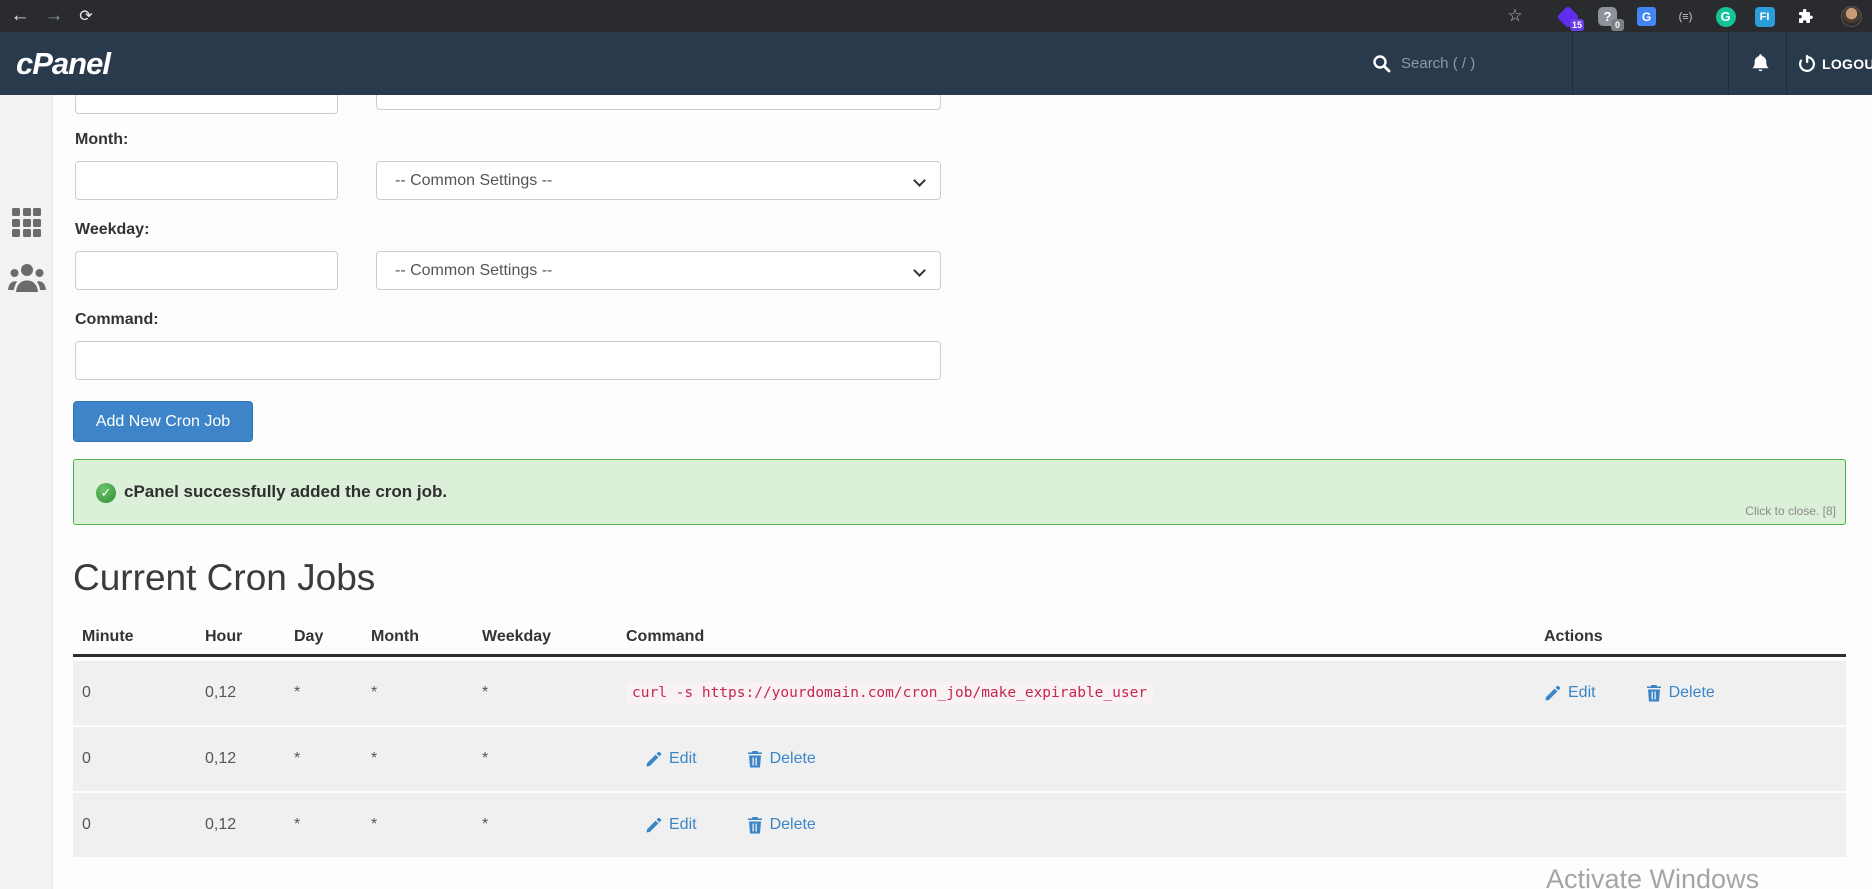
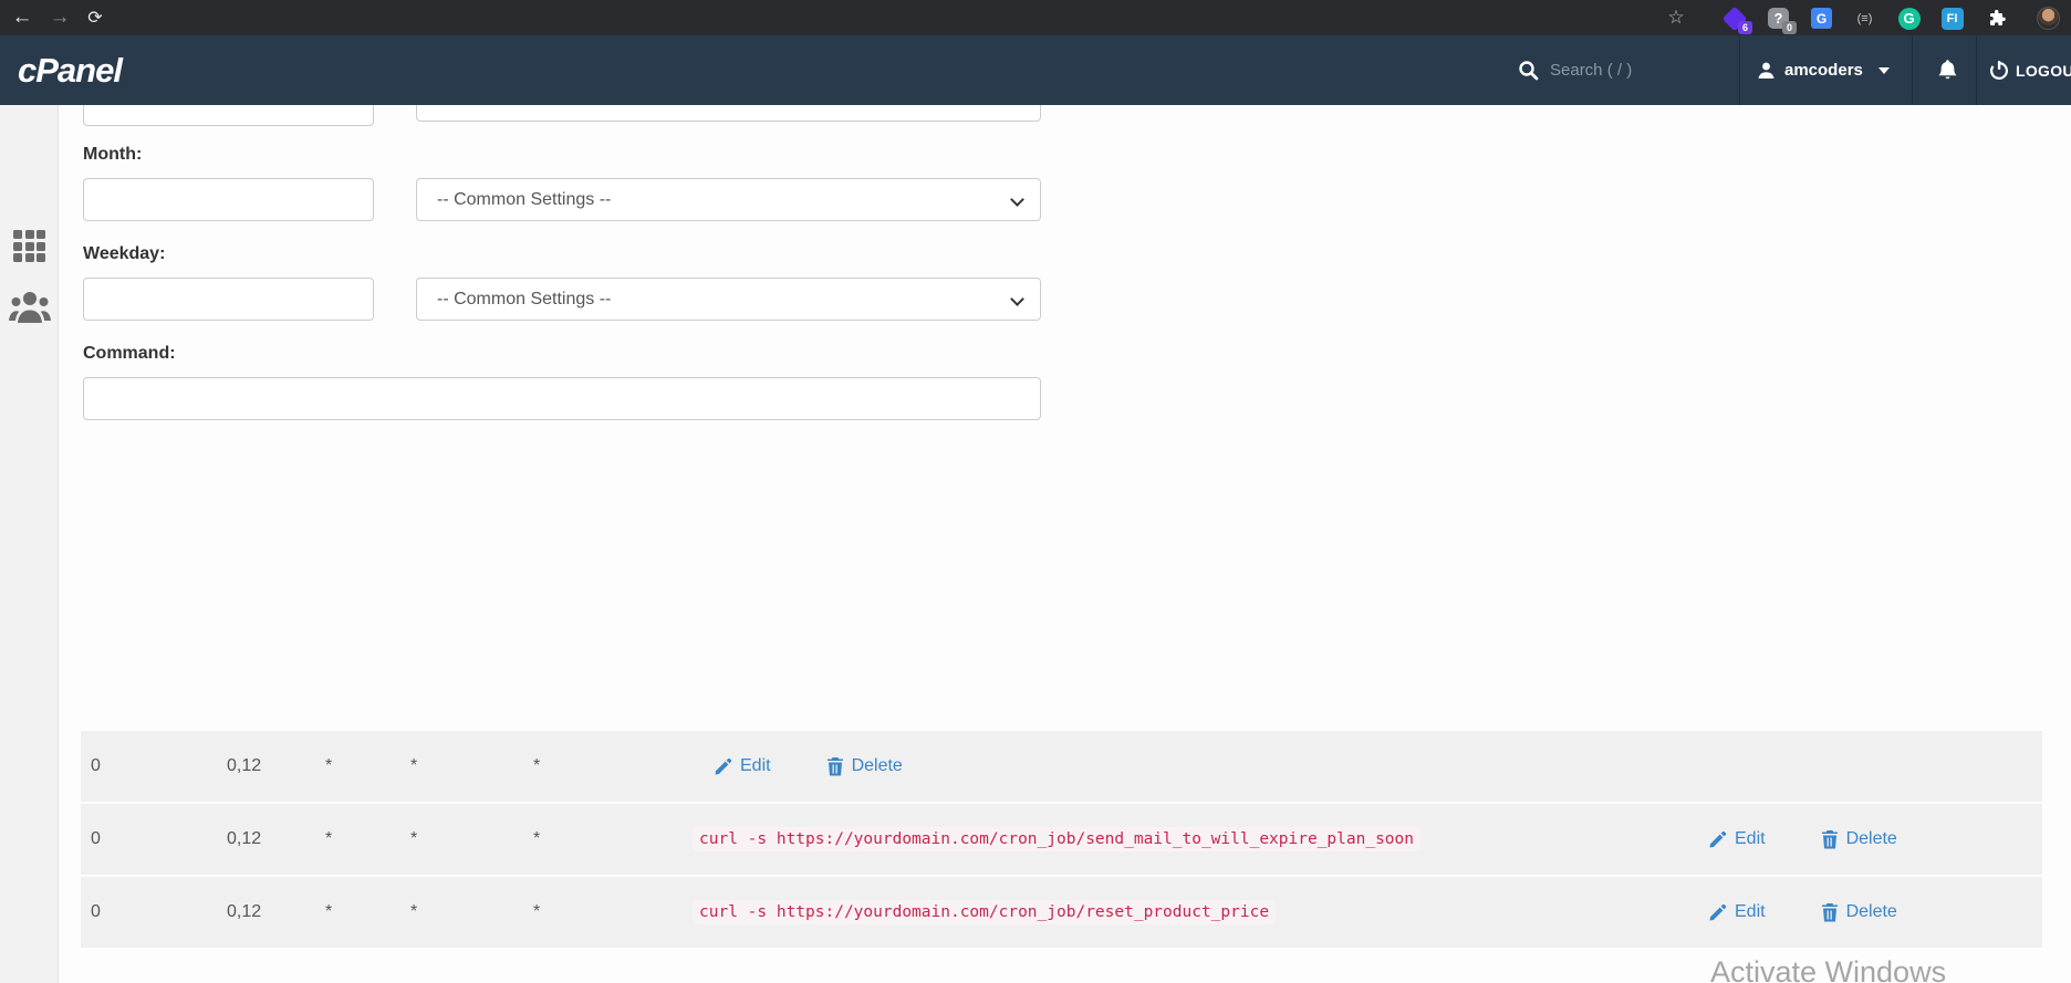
  ←
  →
  ⟳
  ☆
- 15
+ 6
  ?
  0
  G
  (≡)
  G
  FI
  cPanel
  Search ( / )
+ amcoders
  LOGOU
  Month:
  -- Common Settings --
  Weekday:
  -- Common Settings --
  Command:
- Add New Cron Job
- ✓
- cPanel successfully added the cron job.
- Click to close. [8]
- Current Cron Jobs
- Minute
- Hour
- Day
- Month
- Weekday
- Command
- Actions
  0
  0,12
  *
  *
  *
- curl -s https://yourdomain.com/cron_job/make_expirable_user
  Edit
  Delete
  0
  0,12
  *
  *
  *
+ curl -s https://yourdomain.com/cron_job/send_mail_to_will_expire_plan_soon
  Edit
  Delete
  0
  0,12
  *
  *
  *
+ curl -s https://yourdomain.com/cron_job/reset_product_price
  Edit
  Delete
  Activate Windows
